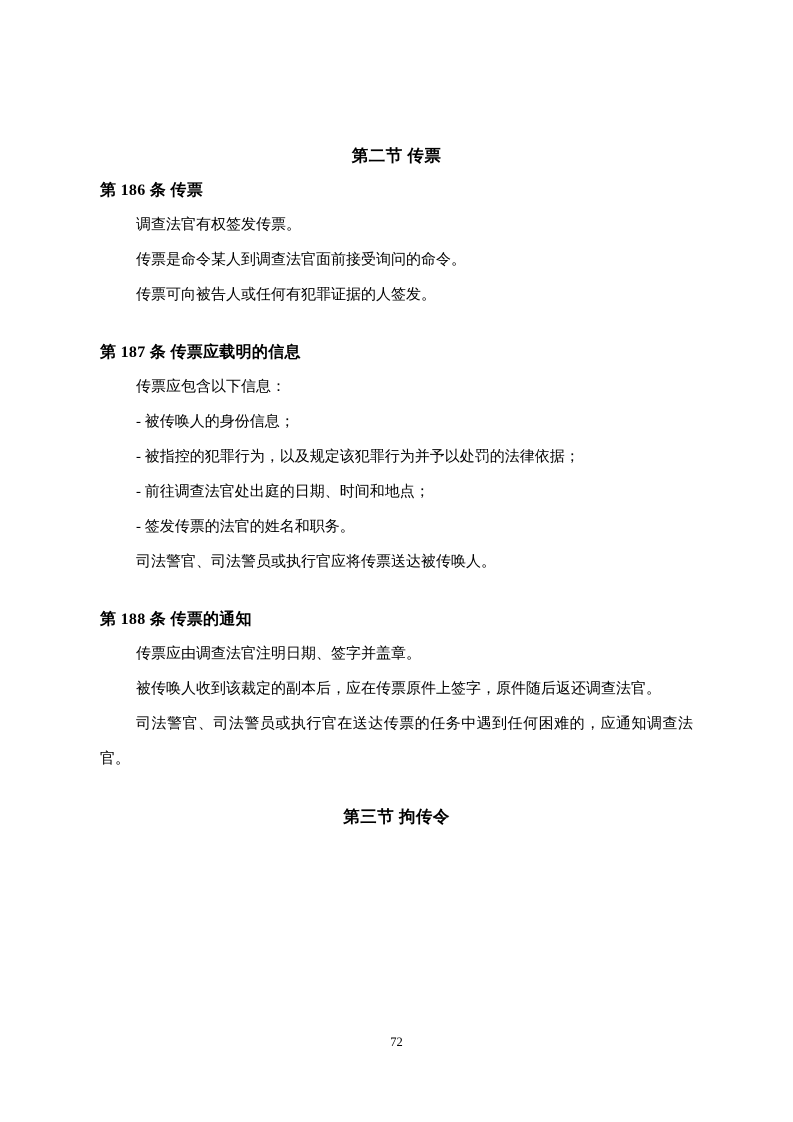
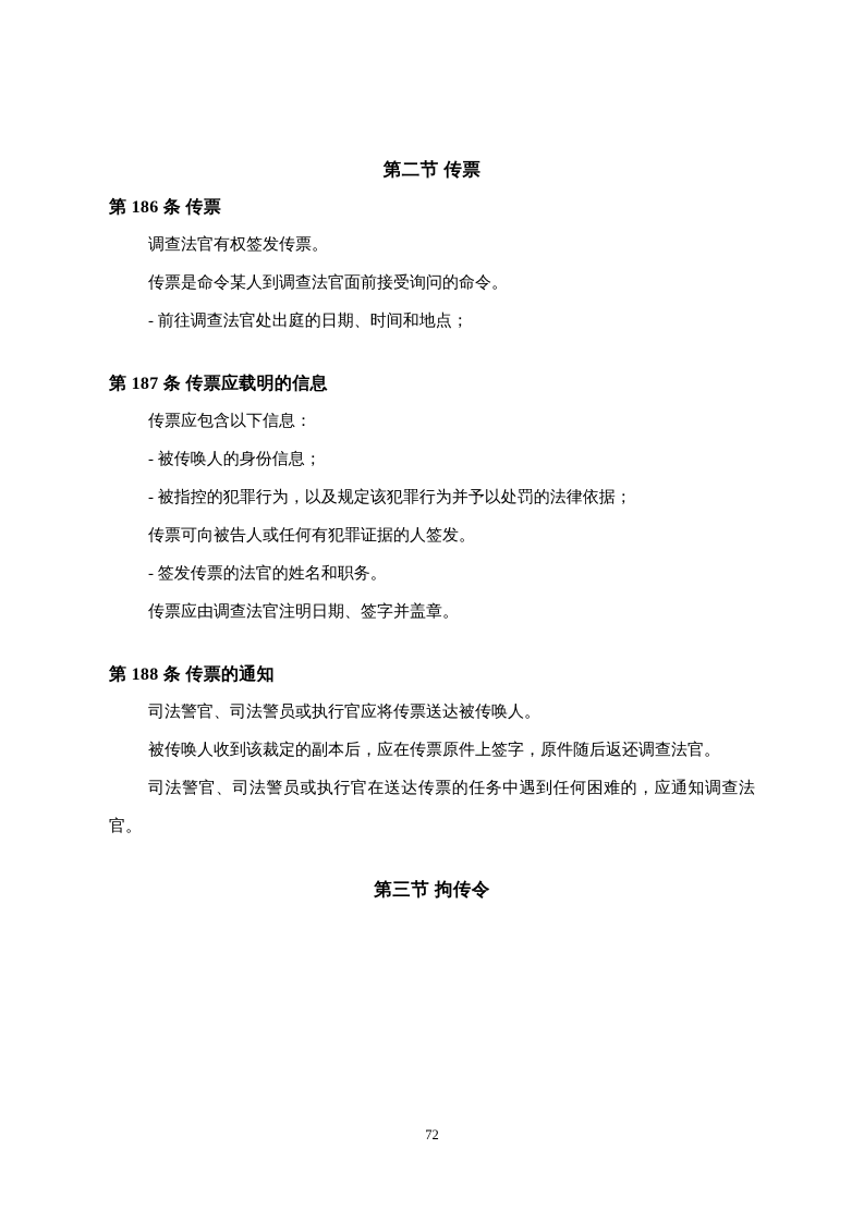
  第二节 传票
  第 186 条 传票
  调查法官有权签发传票。
  传票是命令某人到调查法官面前接受询问的命令。
- 传票可向被告人或任何有犯罪证据的人签发。
+ - 前往调查法官处出庭的日期、时间和地点；
  第 187 条 传票应载明的信息
  传票应包含以下信息：
  - 被传唤人的身份信息；
  - 被指控的犯罪行为，以及规定该犯罪行为并予以处罚的法律依据；
- - 前往调查法官处出庭的日期、时间和地点；
+ 传票可向被告人或任何有犯罪证据的人签发。
  - 签发传票的法官的姓名和职务。
- 司法警官、司法警员或执行官应将传票送达被传唤人。
+ 传票应由调查法官注明日期、签字并盖章。
  第 188 条 传票的通知
- 传票应由调查法官注明日期、签字并盖章。
+ 司法警官、司法警员或执行官应将传票送达被传唤人。
  被传唤人收到该裁定的副本后，应在传票原件上签字，原件随后返还调查法官。
  司法警官、司法警员或执行官在送达传票的任务中遇到任何困难的，应通知调查法官。
  第三节 拘传令
  72
